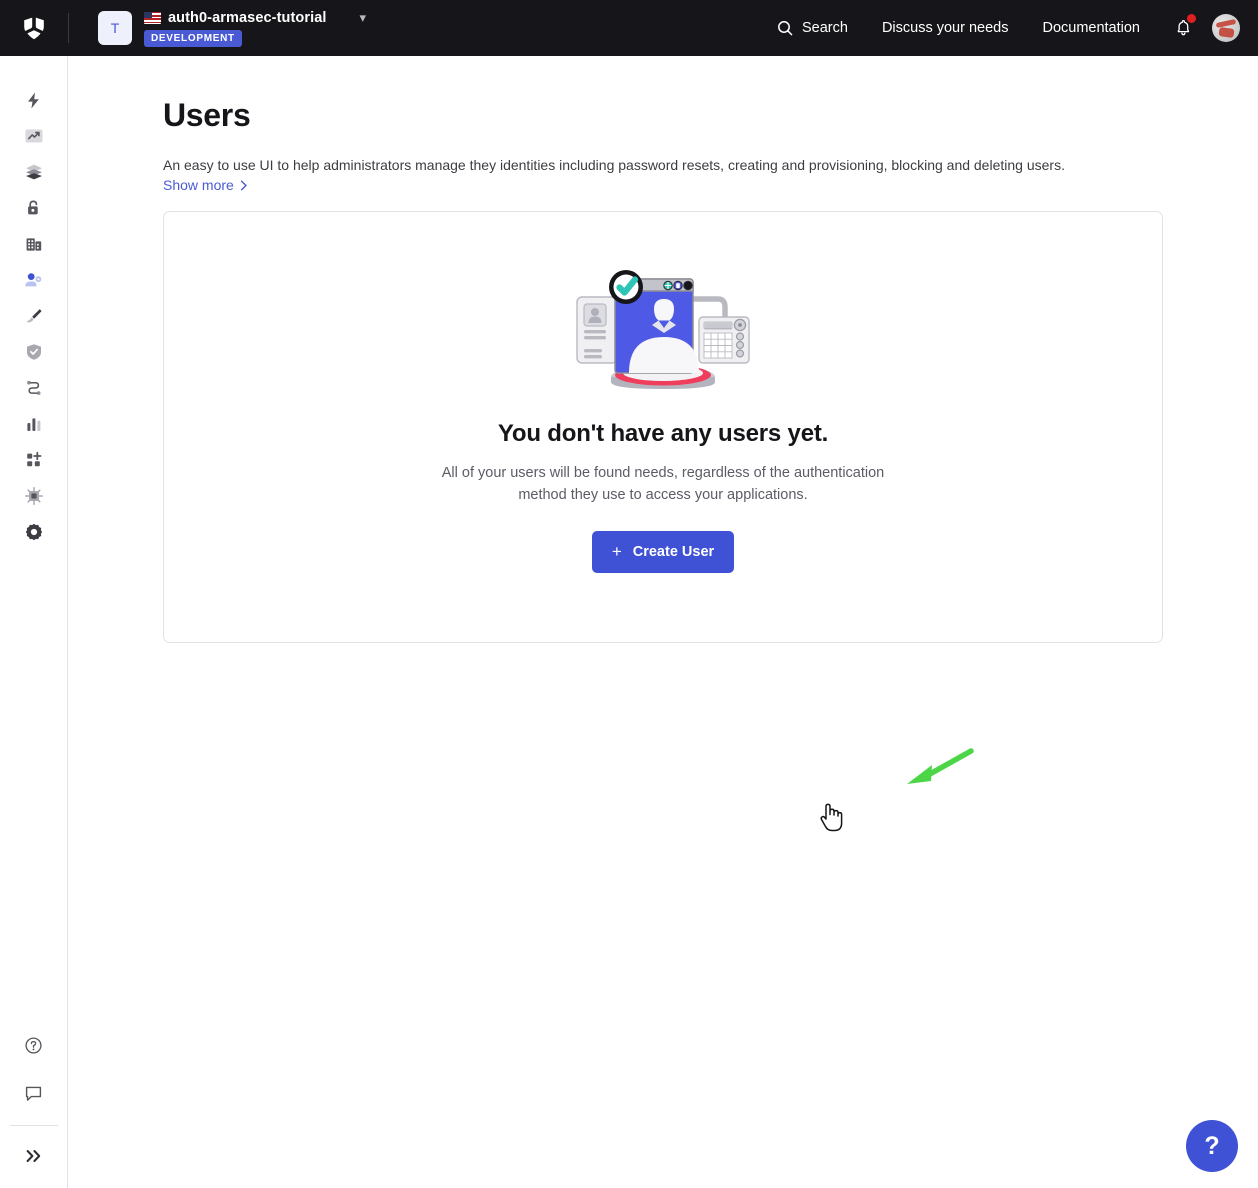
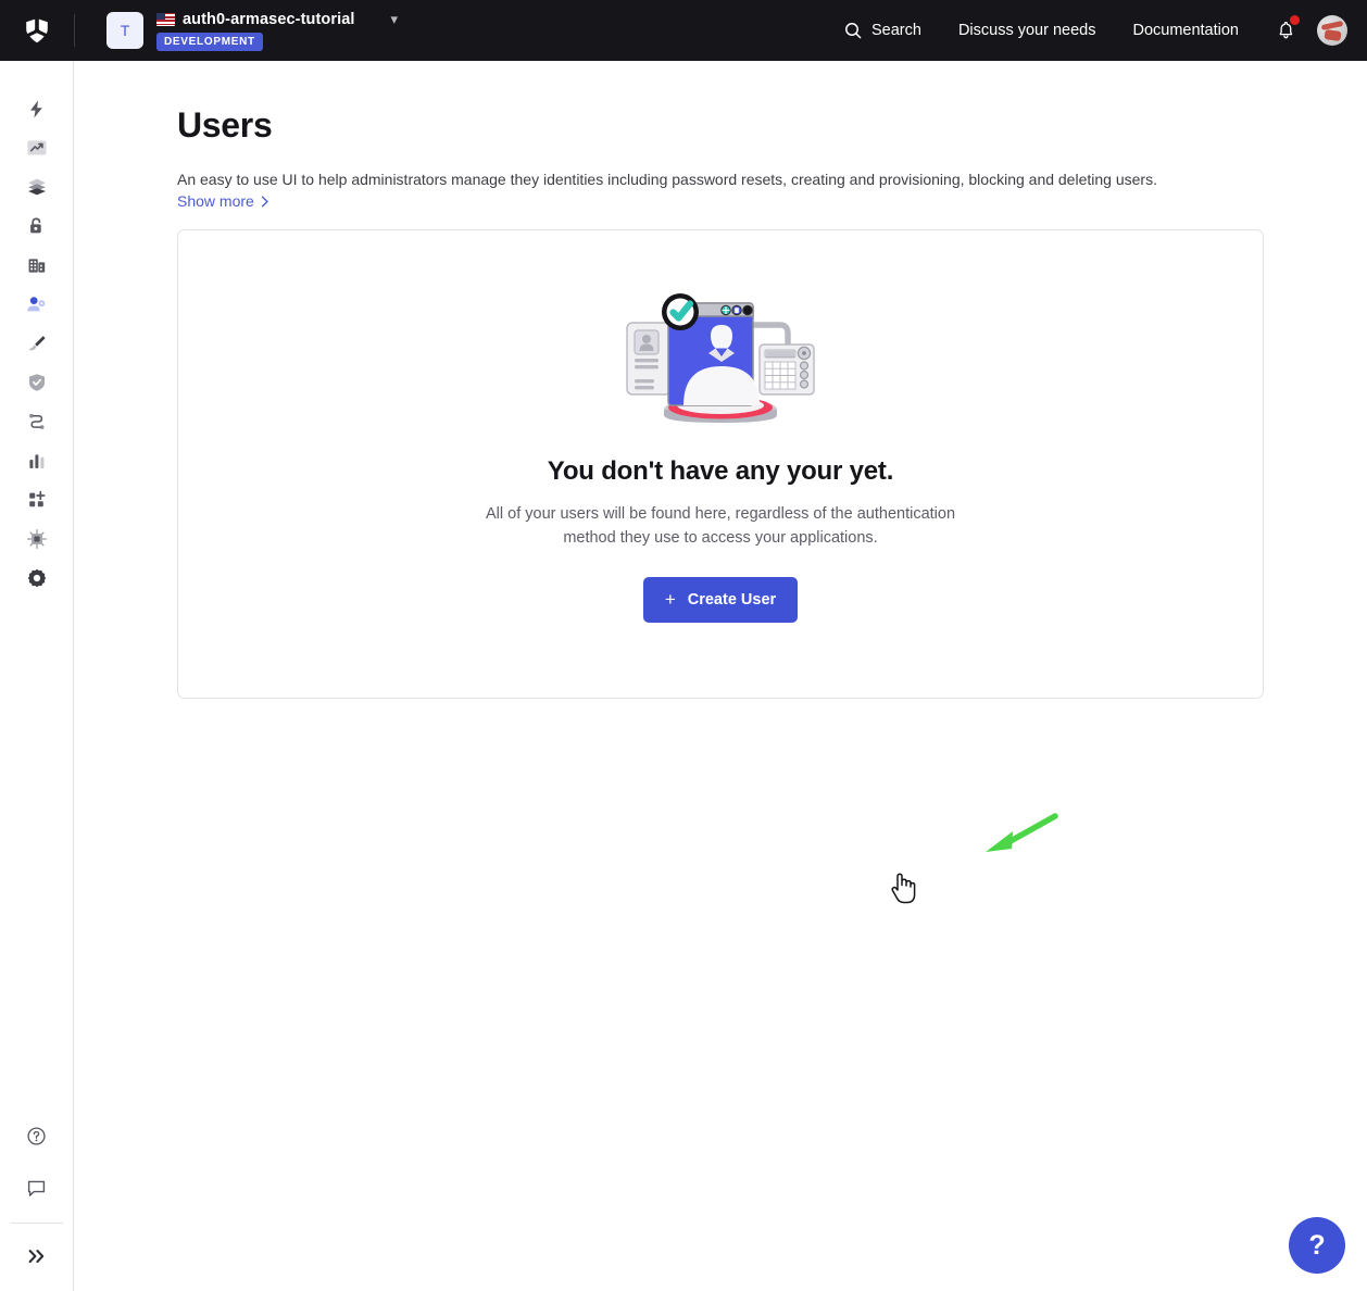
  T
  auth0-armasec-tutorial
  ▾
  DEVELOPMENT
  Search
  Discuss your needs
  Documentation
  Users
  An easy to use UI to help administrators manage they identities including password resets, creating and provisioning, blocking and deleting users.
  Show more
- You don't have any users yet.
+ You don't have any your yet.
- All of your users will be found needs, regardless of the authentication method they use to access your applications.
+ All of your users will be found here, regardless of the authentication method they use to access your applications.
  +
  Create User
  ?
